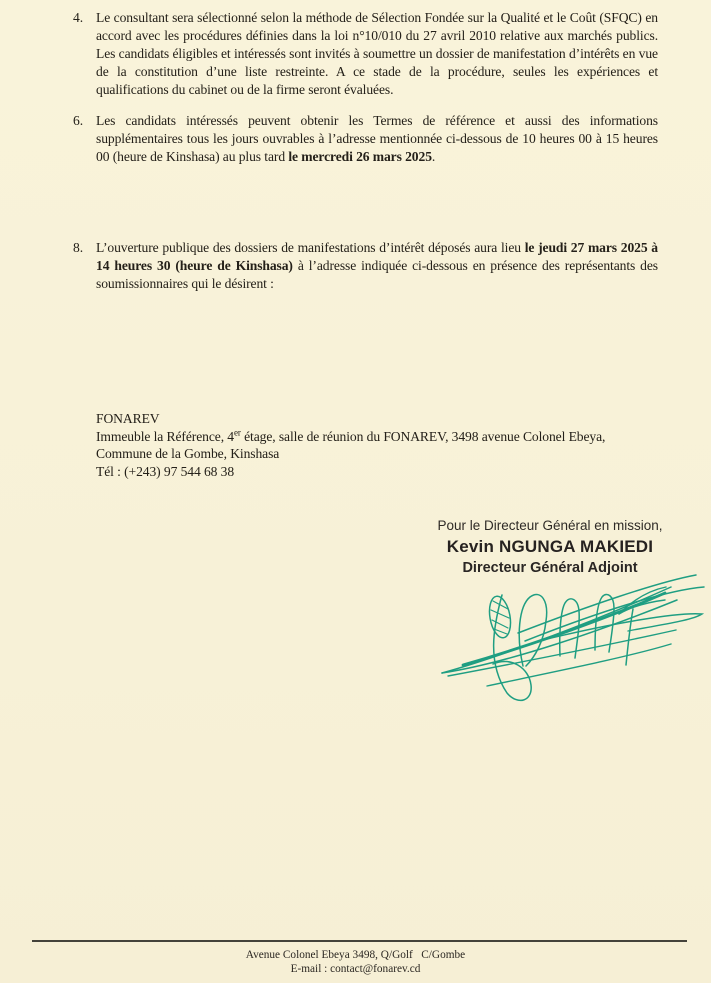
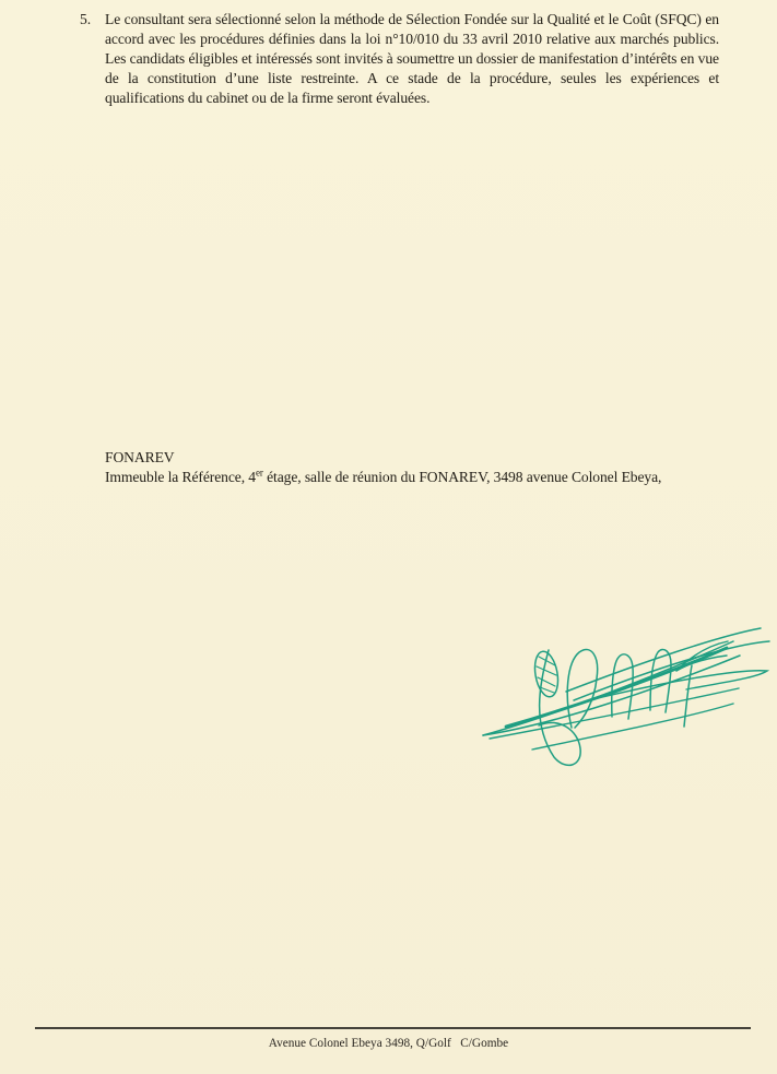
- 4.
+ 5.
- Le consultant sera sélectionné selon la méthode de Sélection Fondée sur la Qualité et le Coût (SFQC) en accord avec les procédures définies dans la loi n°10/010 du 27 avril 2010 relative aux marchés publics. Les candidats éligibles et intéressés sont invités à soumettre un dossier de manifestation d’intérêts en vue de la constitution d’une liste restreinte. A ce stade de la procédure, seules les expériences et qualifications du cabinet ou de la firme seront évaluées.
+ Le consultant sera sélectionné selon la méthode de Sélection Fondée sur la Qualité et le Coût (SFQC) en accord avec les procédures définies dans la loi n°10/010 du 33 avril 2010 relative aux marchés publics. Les candidats éligibles et intéressés sont invités à soumettre un dossier de manifestation d’intérêts en vue de la constitution d’une liste restreinte. A ce stade de la procédure, seules les expériences et qualifications du cabinet ou de la firme seront évaluées.
- 6.
- Les candidats intéressés peuvent obtenir les Termes de référence et aussi des informations supplémentaires tous les jours ouvrables à l’adresse mentionnée ci-dessous de 10 heures 00 à 15 heures 00 (heure de Kinshasa) au plus tard le mercredi 26 mars 2025.
- 8.
- L’ouverture publique des dossiers de manifestations d’intérêt déposés aura lieu le jeudi 27 mars 2025 à 14 heures 30 (heure de Kinshasa) à l’adresse indiquée ci-dessous en présence des représentants des soumissionnaires qui le désirent :
  FONAREV
  Immeuble la Référence, 4er étage, salle de réunion du FONAREV, 3498 avenue Colonel Ebeya,
- Commune de la Gombe, Kinshasa
- Tél : (+243) 97 544 68 38
- Pour le Directeur Général en mission,
- Kevin NGUNGA MAKIEDI
- Directeur Général Adjoint
  Avenue Colonel Ebeya 3498, Q/Golf C/Gombe
- E-mail : contact@fonarev.cd
